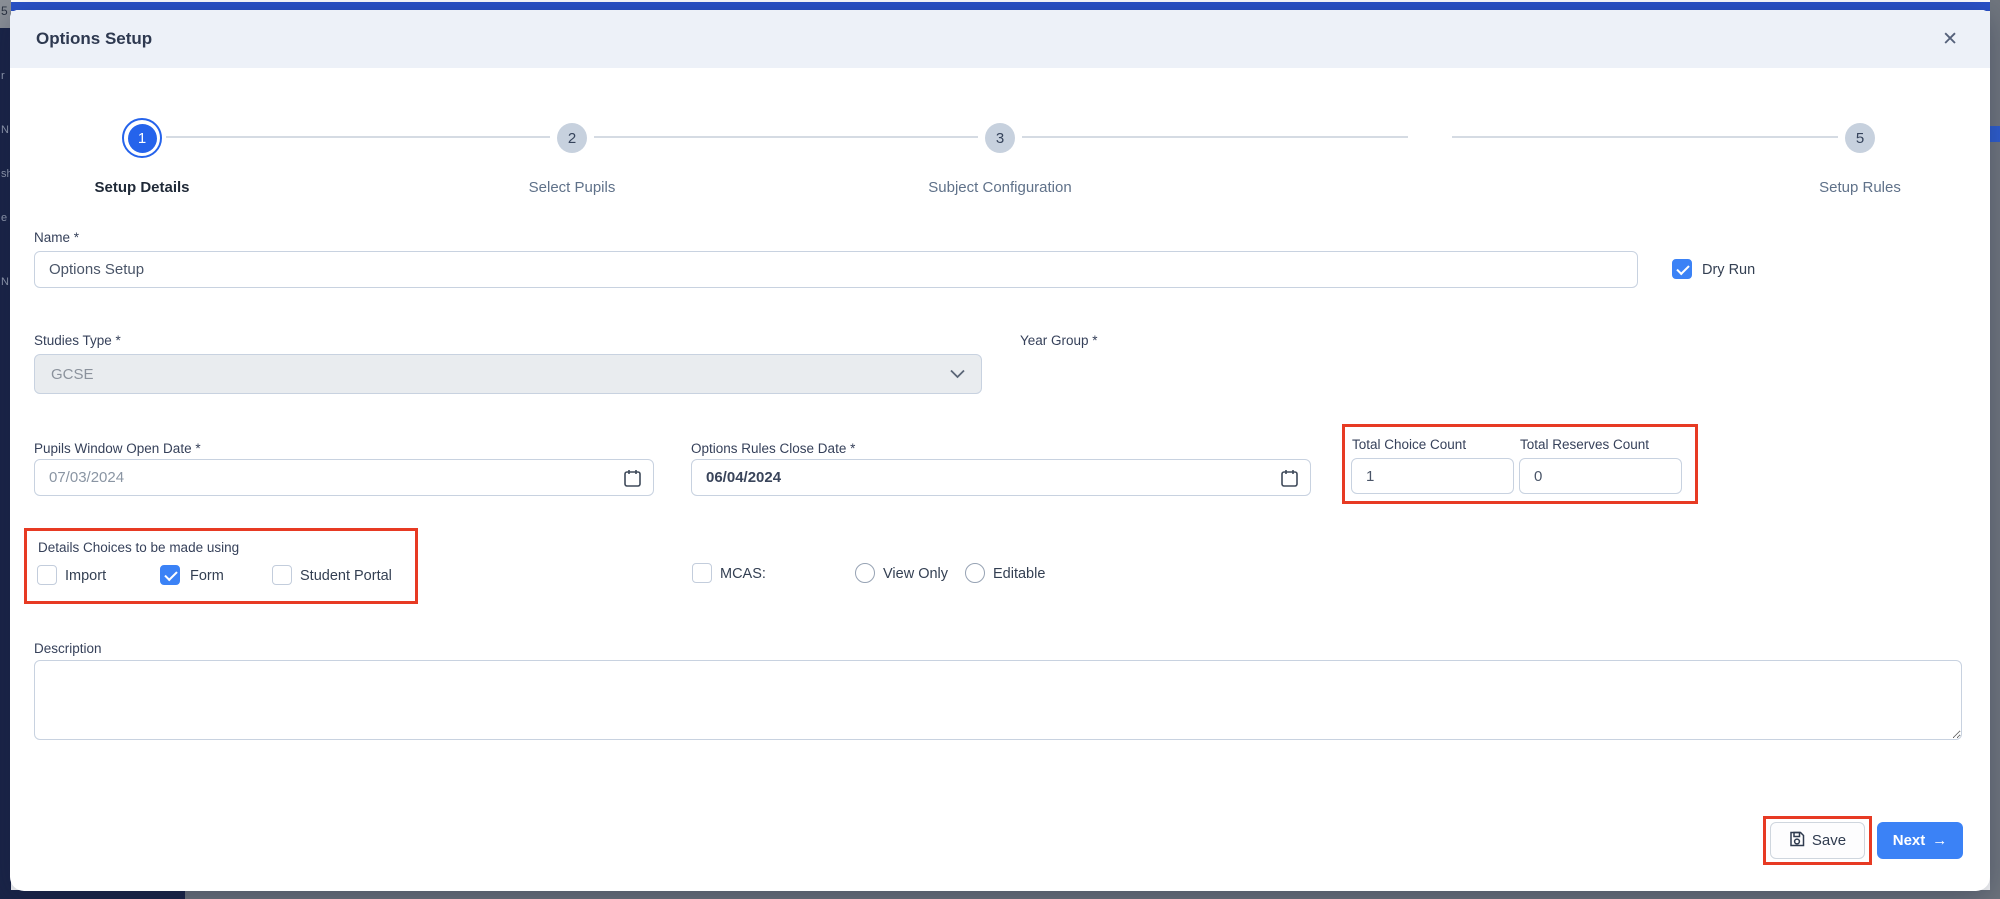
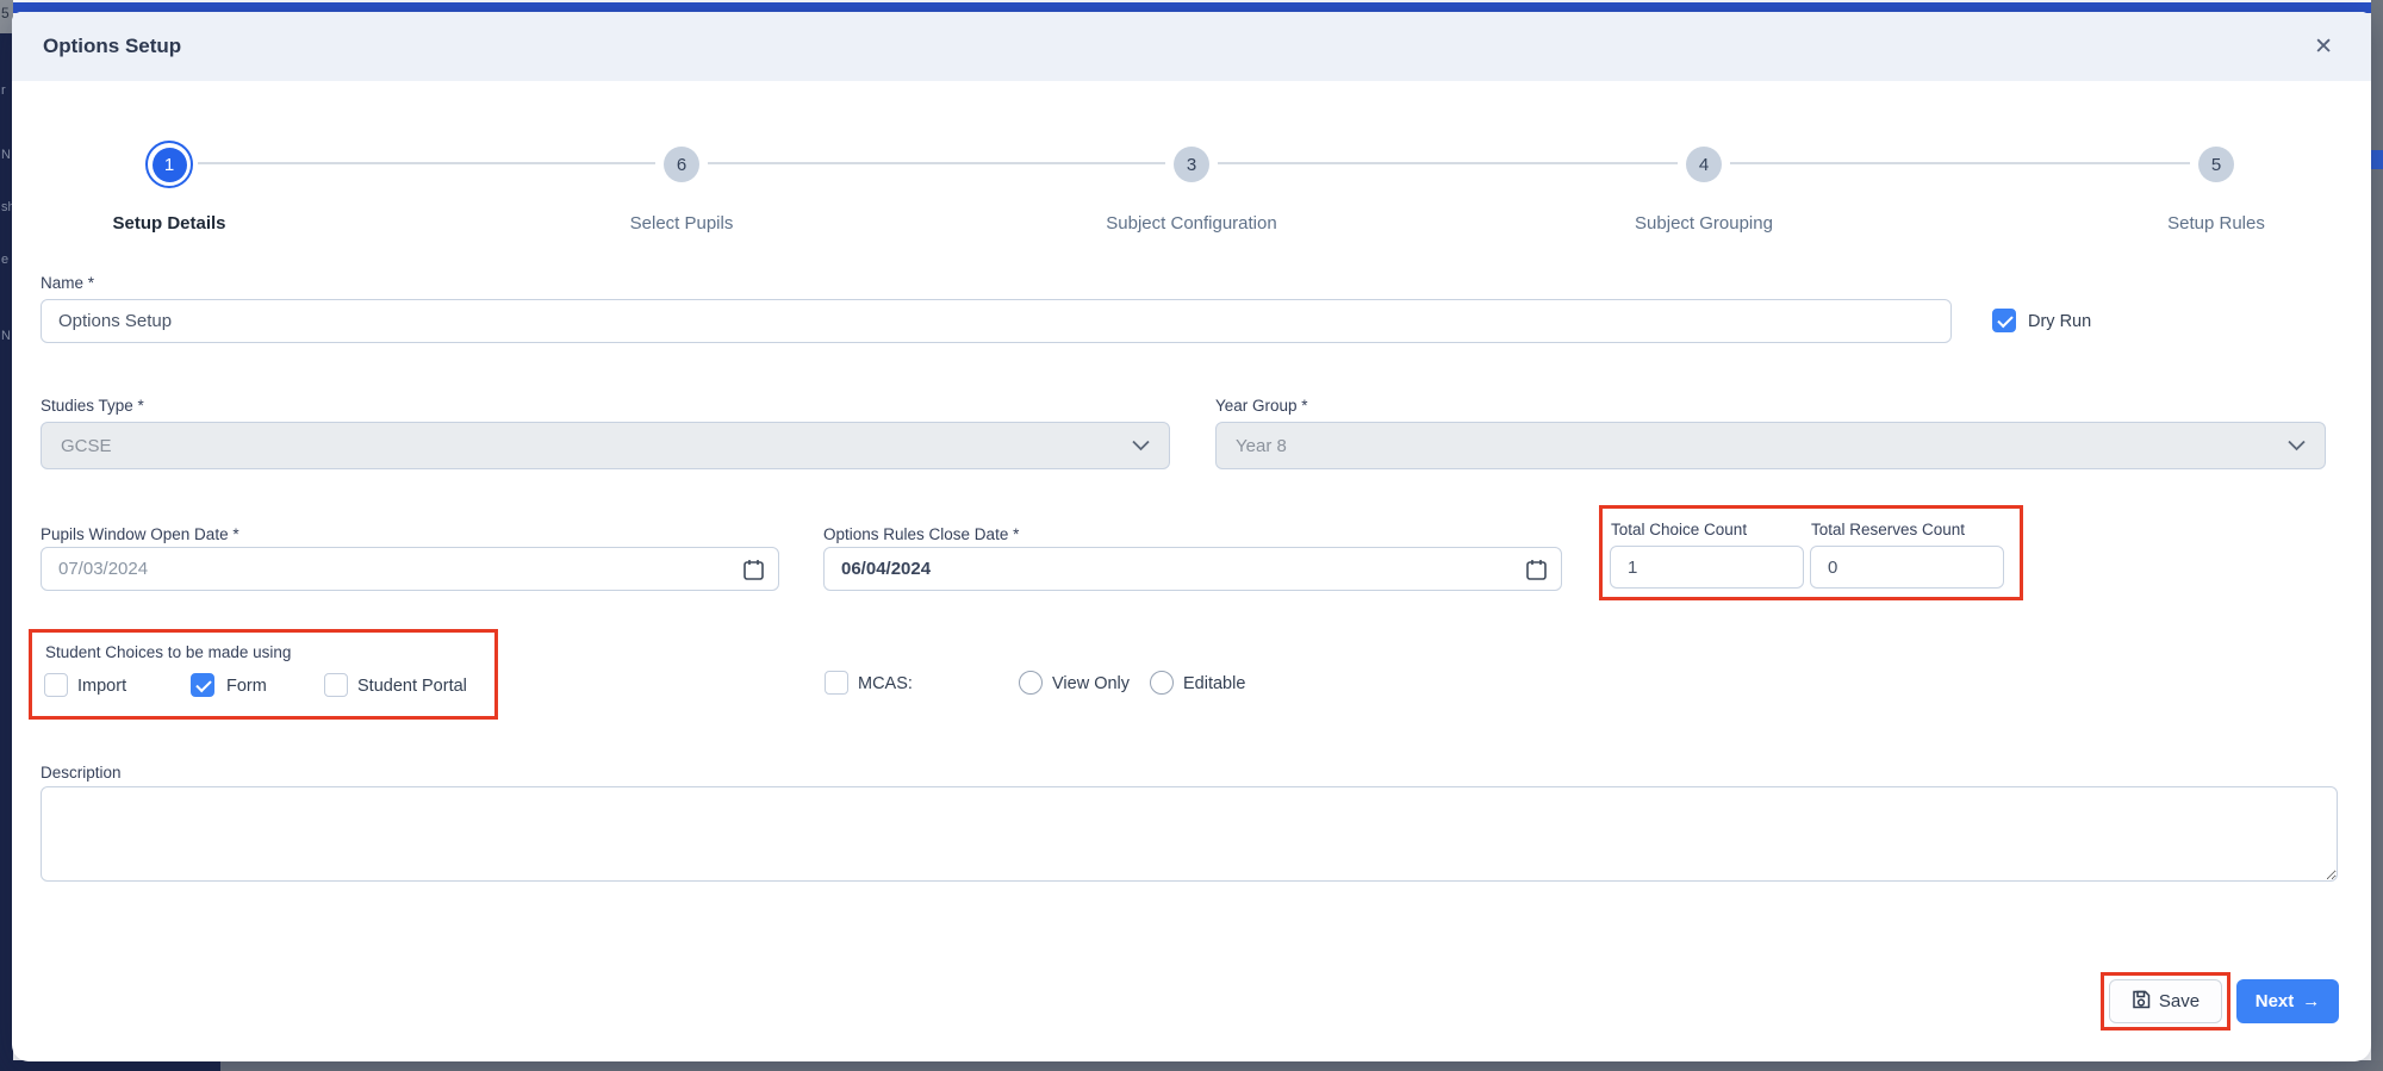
  5
  r
  N
  e
  N
  Options Setup
  ✕
  1
  Setup Details
- 2
+ 6
  Select Pupils
  3
  Subject Configuration
+ 4
+ Subject Grouping
  5
  Setup Rules
  Name *
  Options Setup
  Dry Run
  Studies Type *
  GCSE
  Year Group *
+ Year 8
  Pupils Window Open Date *
  07/03/2024
  Options Rules Close Date *
  06/04/2024
  Total Choice Count
  1
  Total Reserves Count
  0
- Details Choices to be made using
+ Student Choices to be made using
  Import
  Form
  Student Portal
  MCAS:
  View Only
  Editable
  Description
  Save
  Next
  →
